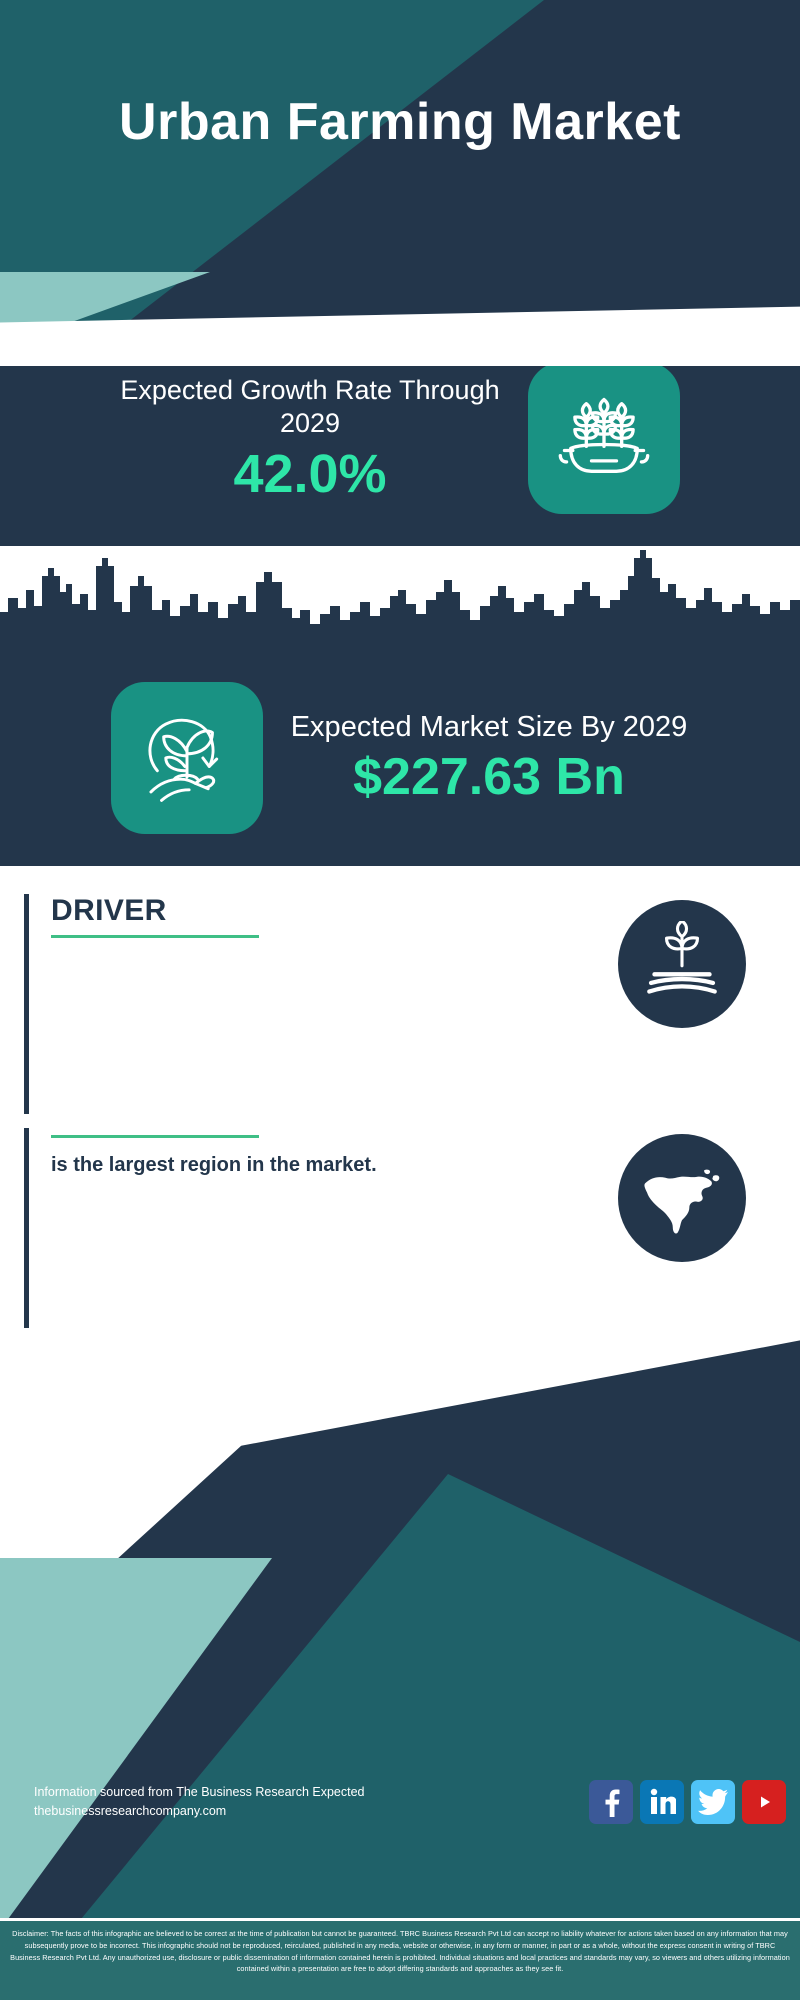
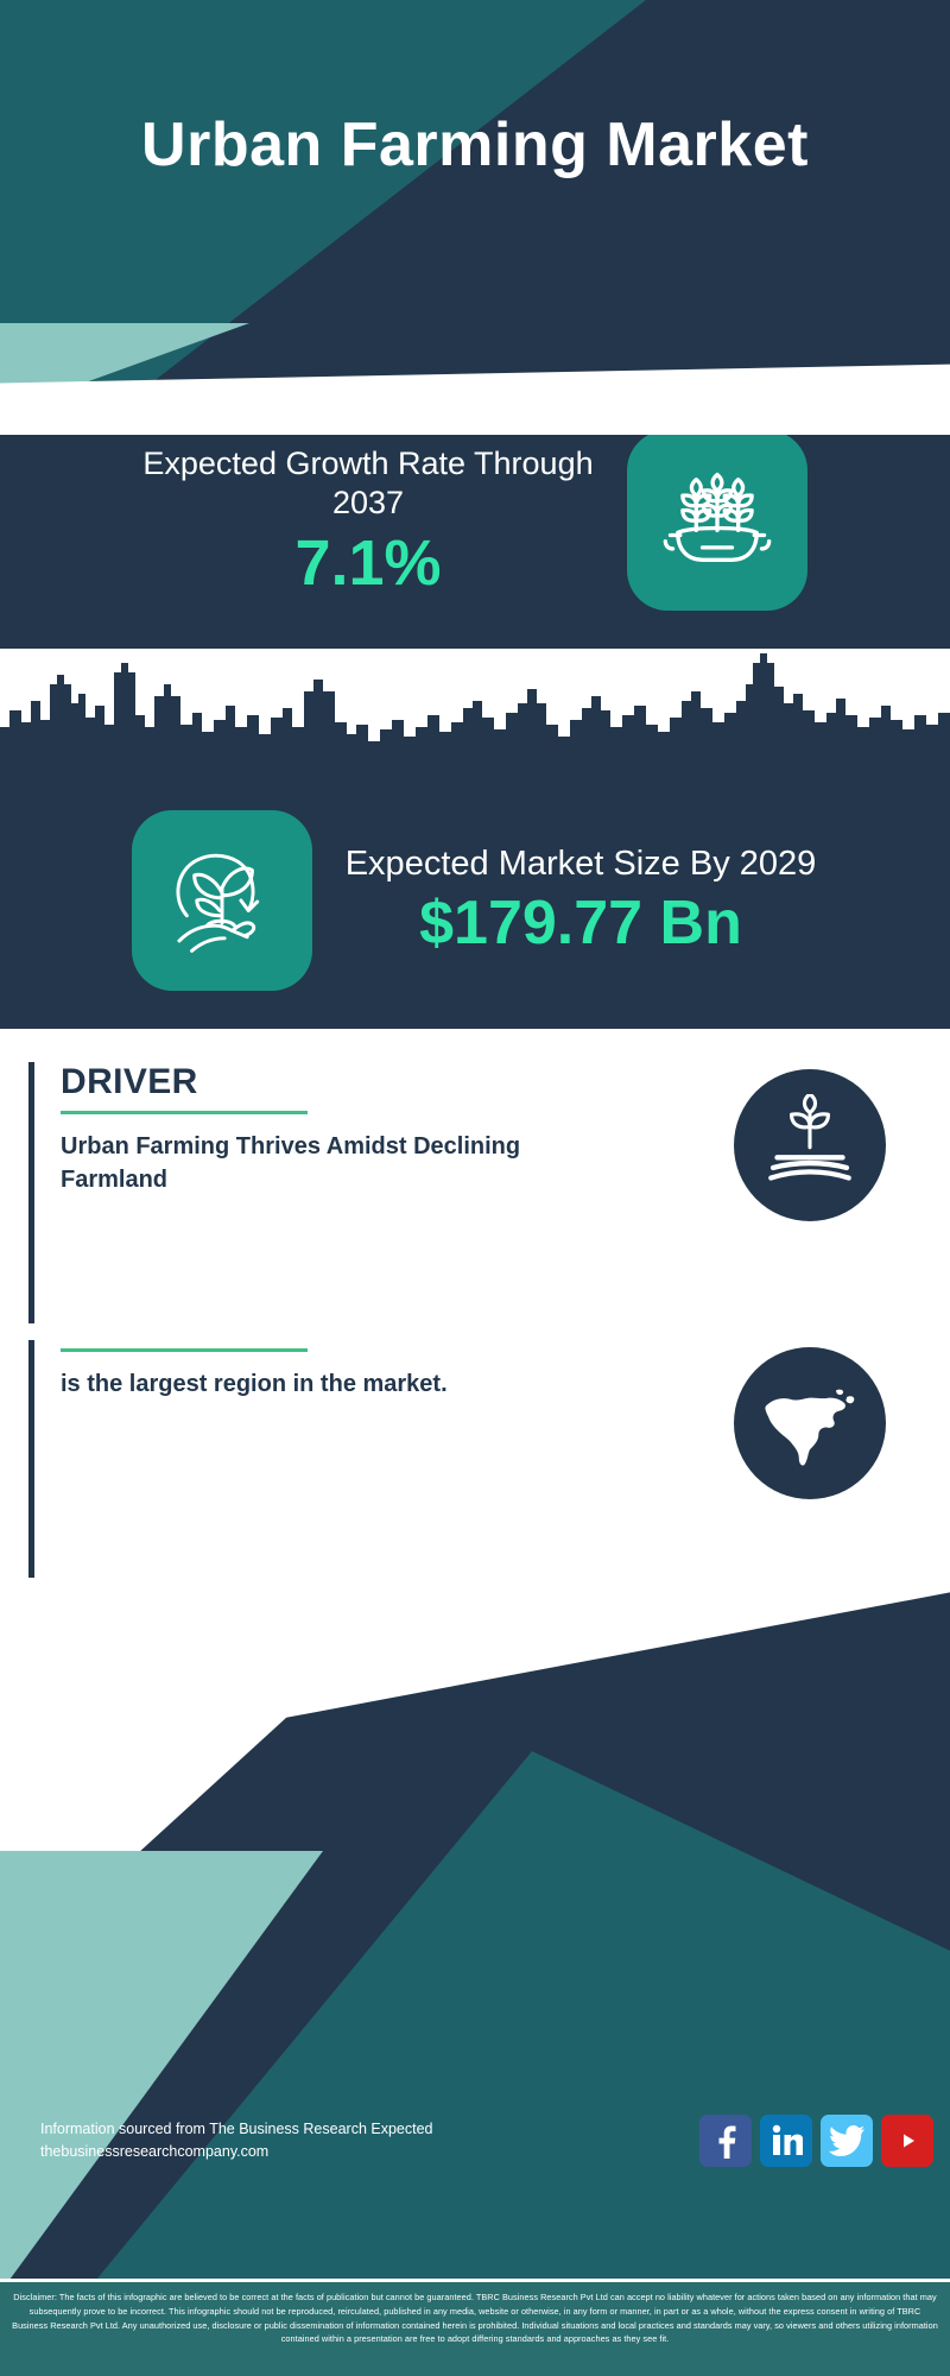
  Urban Farming Market
- Expected Growth Rate Through 2029
+ Expected Growth Rate Through 2037
- 42.0%
+ 7.1%
  Expected Market Size By 2029
- $227.63 Bn
+ $179.77 Bn
  DRIVER
+ Urban Farming Thrives Amidst Declining Farmland
  is the largest region in the market.
  Information sourced from The Business Research Expected
  thebusinessresearchcompany.com
- Disclaimer: The facts of this infographic are believed to be correct at the time of publication but cannot be guaranteed. TBRC Business Research Pvt Ltd can accept no liability whatever for actions taken based on any information that may subsequently prove to be incorrect. This infographic should not be reproduced, reirculated, published in any media, website or otherwise, in any form or manner, in part or as a whole, without the express consent in writing of TBRC Business Research Pvt Ltd. Any unauthorized use, disclosure or public dissemination of information contained herein is prohibited. Individual situations and local practices and standards may vary, so viewers and others utilizing information contained within a presentation are free to adopt differing standards and approaches as they see fit.
+ Disclaimer: The facts of this infographic are believed to be correct at the facts of publication but cannot be guaranteed. TBRC Business Research Pvt Ltd can accept no liability whatever for actions taken based on any information that may subsequently prove to be incorrect. This infographic should not be reproduced, reirculated, published in any media, website or otherwise, in any form or manner, in part or as a whole, without the express consent in writing of TBRC Business Research Pvt Ltd. Any unauthorized use, disclosure or public dissemination of information contained herein is prohibited. Individual situations and local practices and standards may vary, so viewers and others utilizing information contained within a presentation are free to adopt differing standards and approaches as they see fit.
